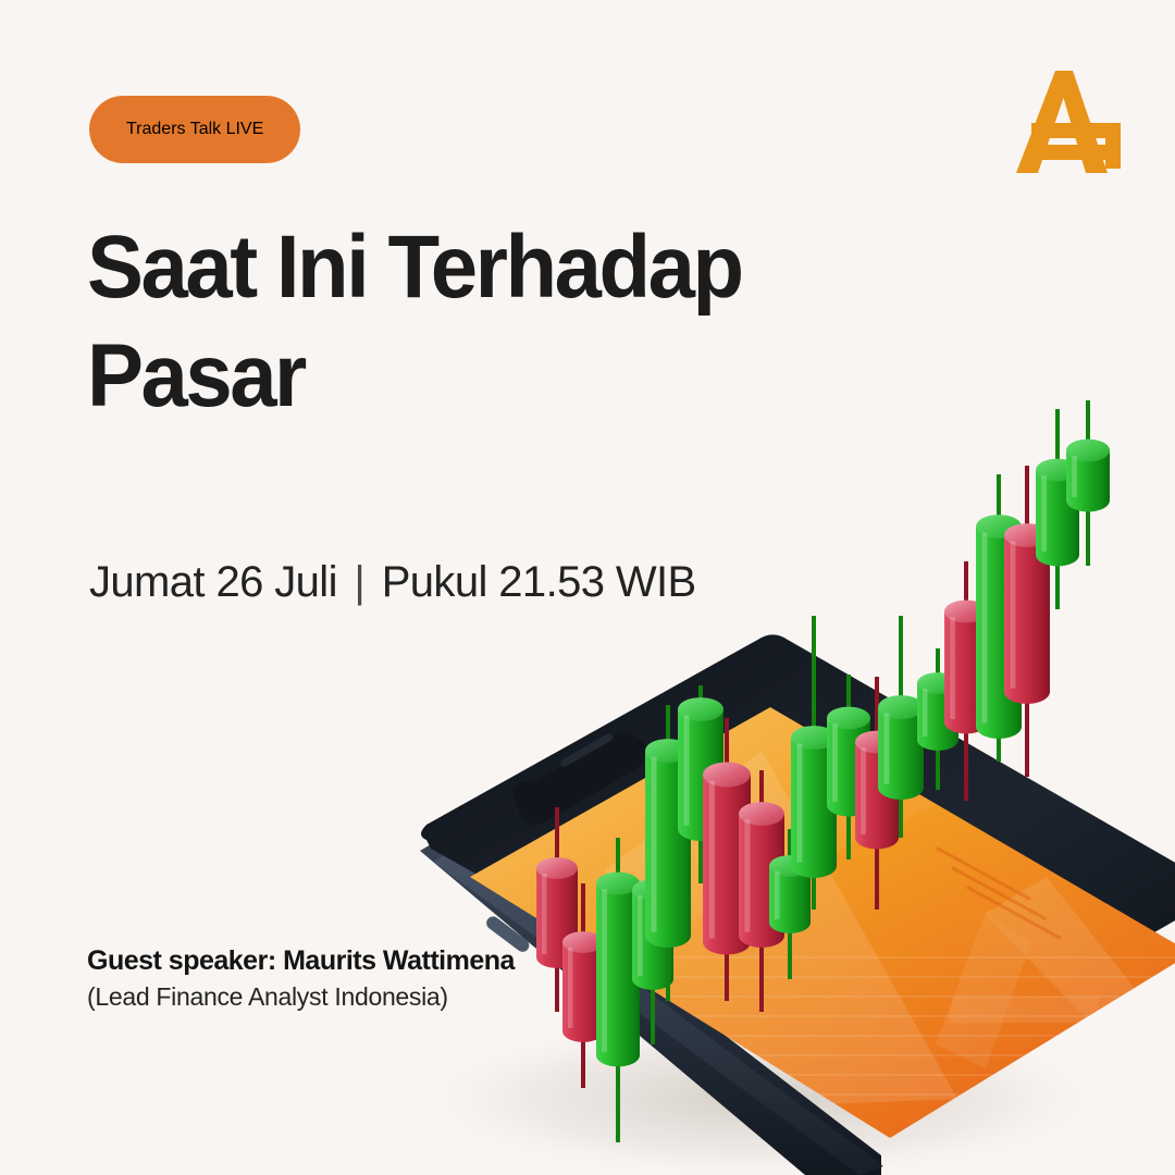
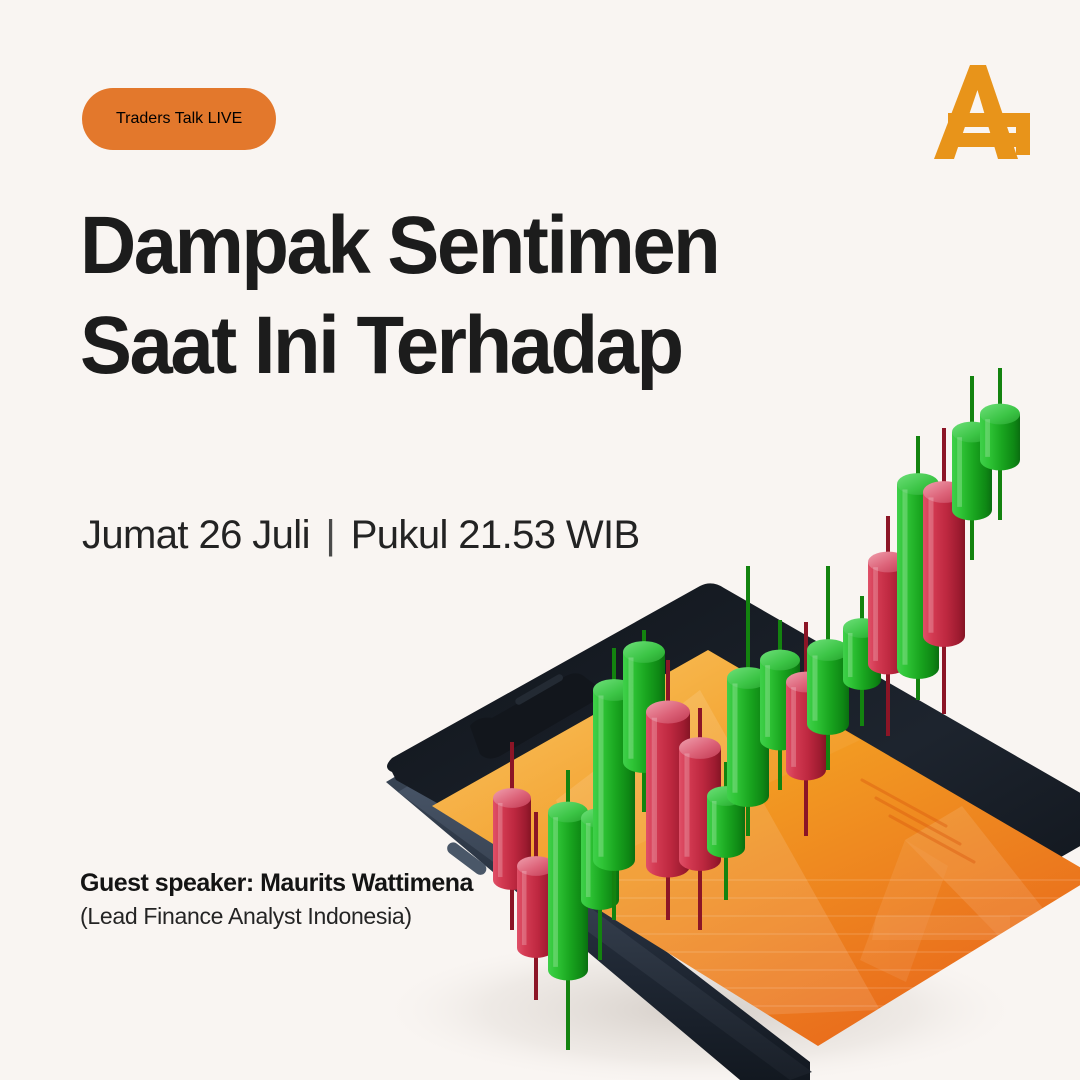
  Traders Talk LIVE
+ Dampak Sentimen
  Saat Ini Terhadap
- Pasar
  Jumat 26 Juli | Pukul 21.53 WIB
  Guest speaker: Maurits Wattimena
  (Lead Finance Analyst Indonesia)
